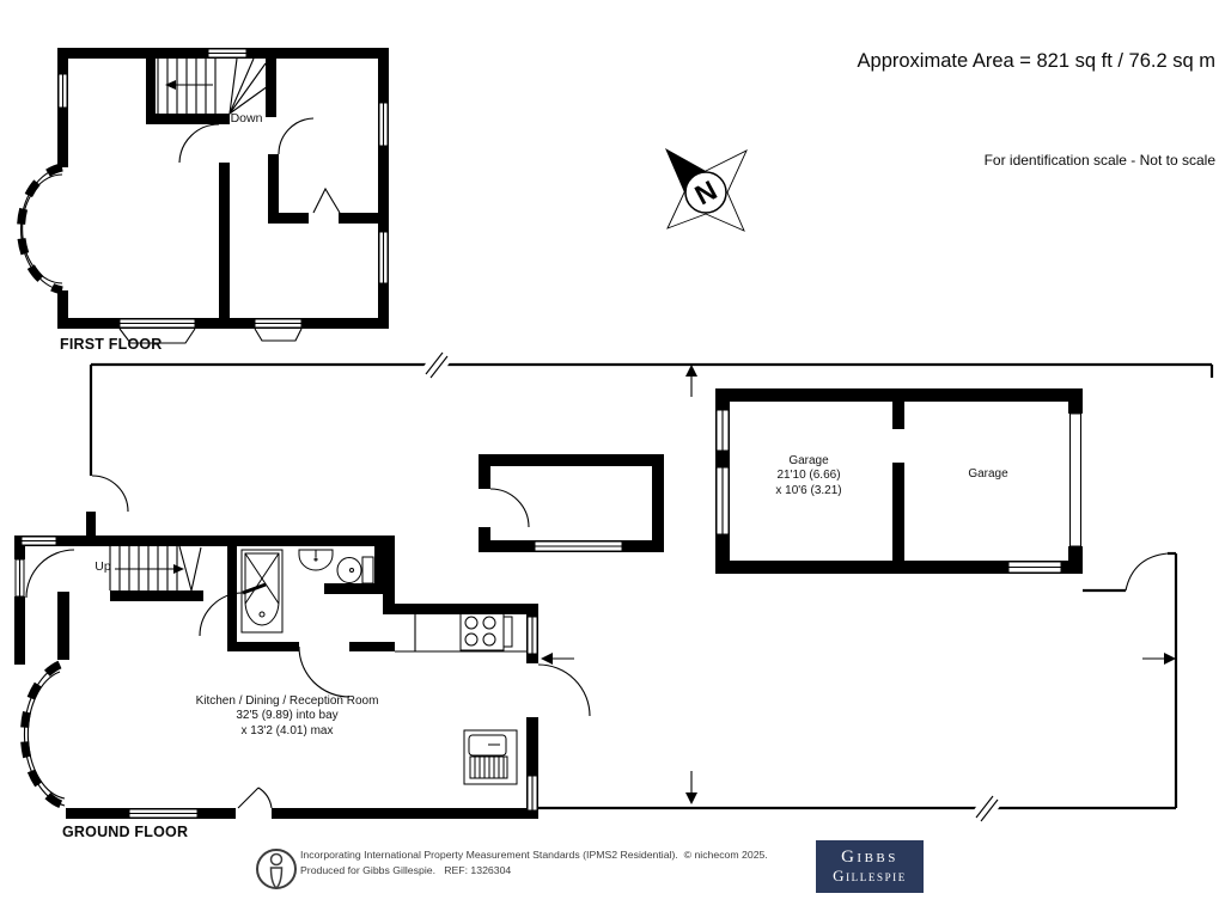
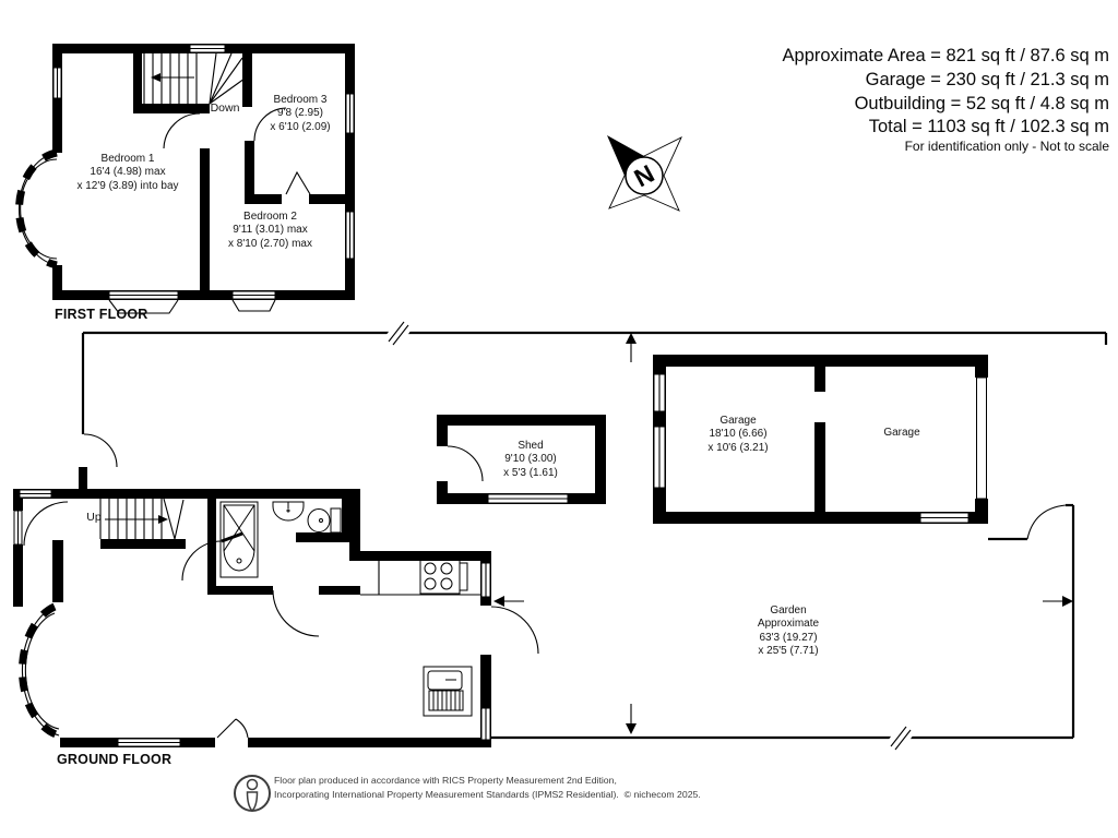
- Approximate Area = 821 sq ft / 76.2 sq m
+ Approximate Area = 821 sq ft / 87.6 sq m
+ Garage = 230 sq ft / 21.3 sq m
+ Outbuilding = 52 sq ft / 4.8 sq m
+ Total = 1103 sq ft / 102.3 sq m
- For identification scale - Not to scale
+ For identification only - Not to scale
+ Bedroom 1
+ 16'4 (4.98) max
+ x 12'9 (3.89) into bay
+ Bedroom 3
+ 9'8 (2.95)
+ x 6'10 (2.09)
+ Bedroom 2
+ 9'11 (3.01) max
+ x 8'10 (2.70) max
  Down
  FIRST FLOOR
  Up
- Kitchen / Dining / Reception Room
- 32'5 (9.89) into bay
- x 13'2 (4.01) max
  GROUND FLOOR
+ Shed
+ 9'10 (3.00)
+ x 5'3 (1.61)
  Garage
- 21'10 (6.66)
+ 18'10 (6.66)
  x 10'6 (3.21)
  Garage
+ Garden
+ Approximate
+ 63'3 (19.27)
+ x 25'5 (7.71)
+ Floor plan produced in accordance with RICS Property Measurement 2nd Edition,
  Incorporating International Property Measurement Standards (IPMS2 Residential). © nichecom 2025.
- Produced for Gibbs Gillespie. REF: 1326304
- Gibbs
- Gillespie
